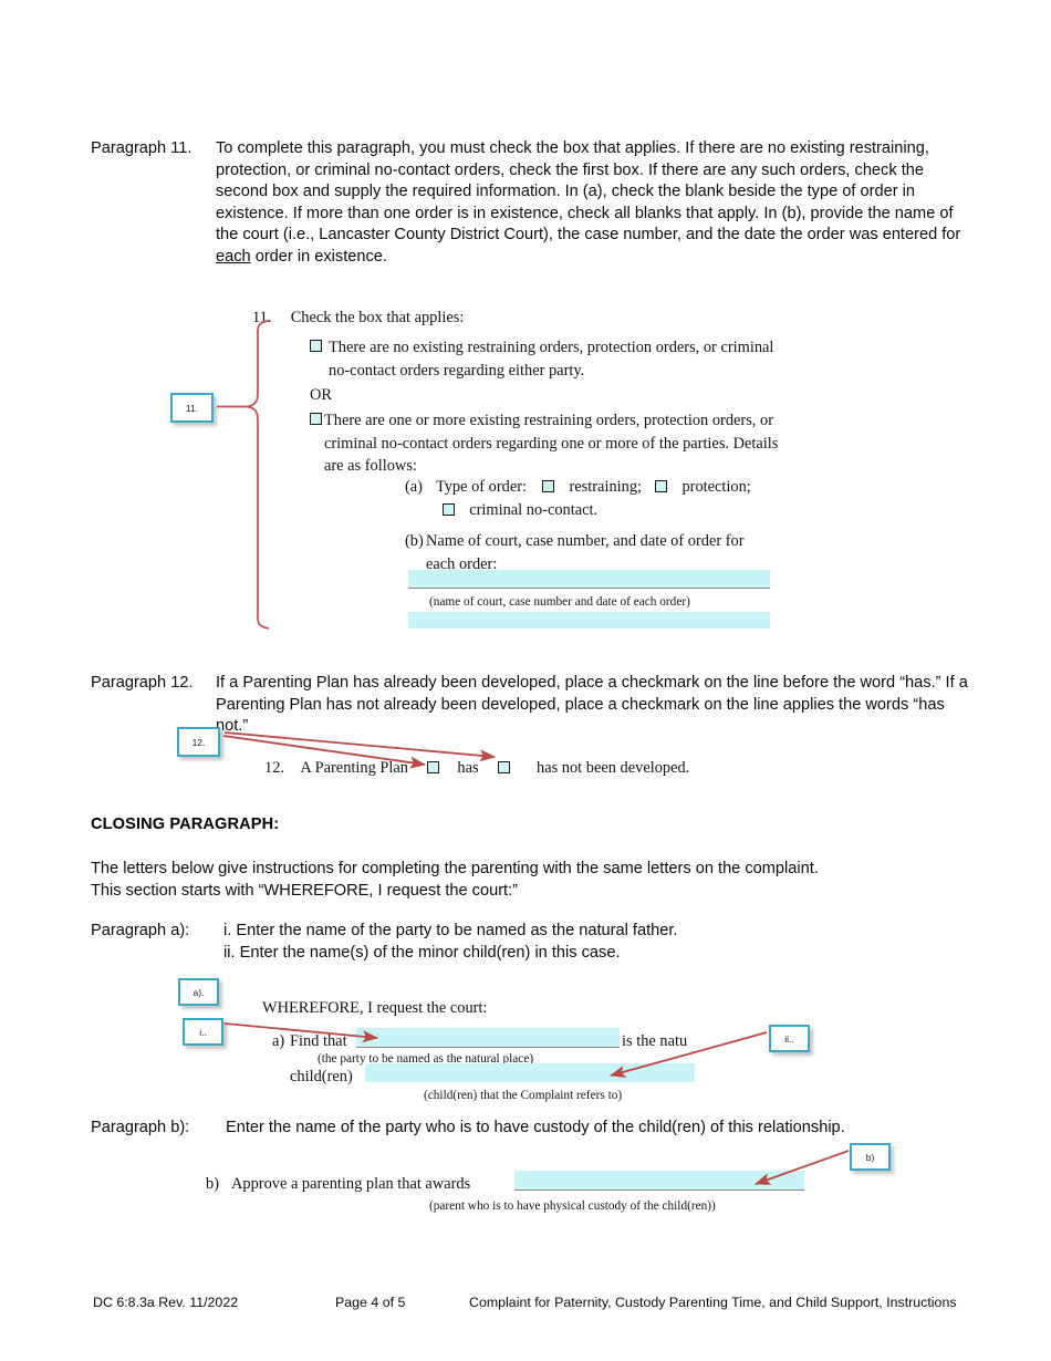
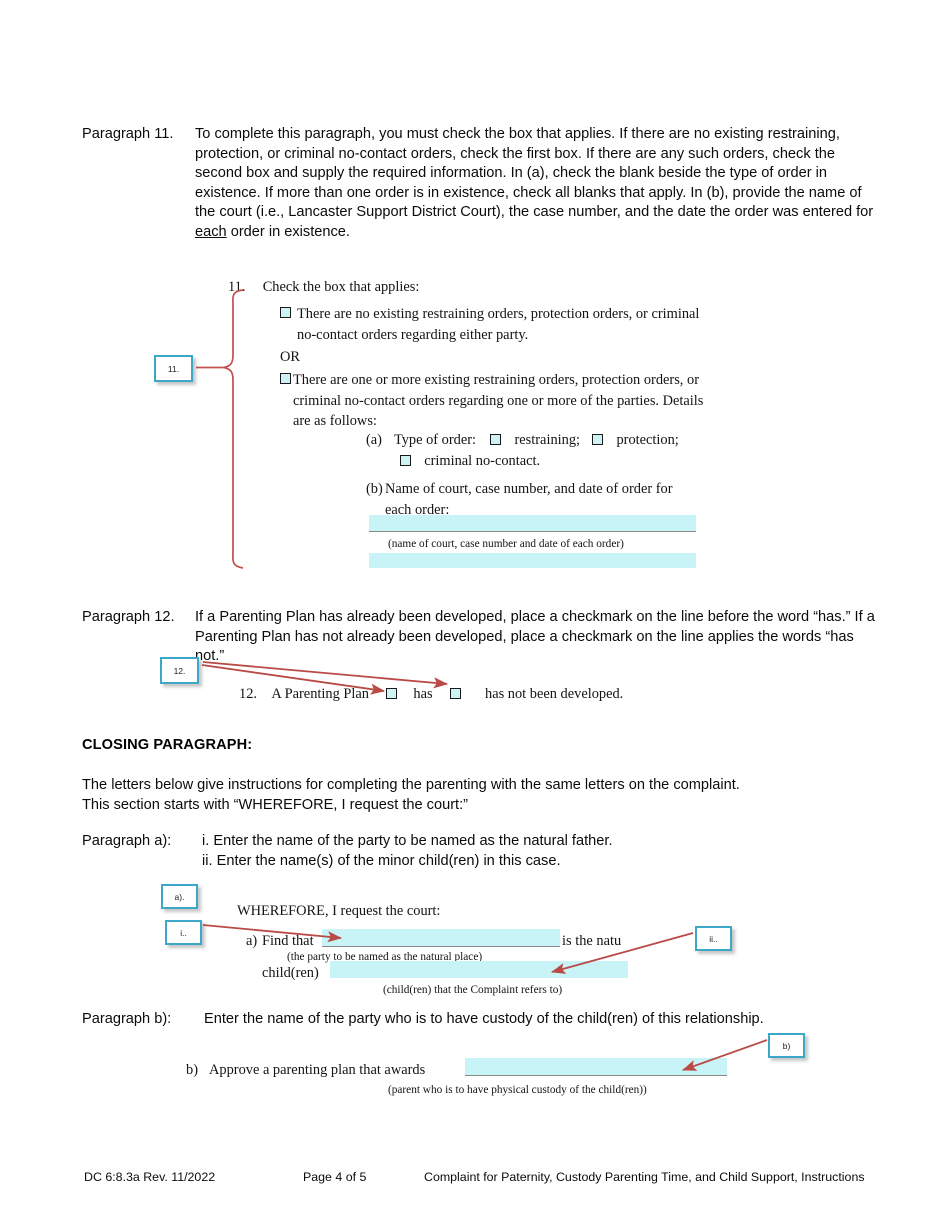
  Paragraph 11.
- To complete this paragraph, you must check the box that applies. If there are no existing restraining, protection, or criminal no-contact orders, check the first box. If there are any such orders, check the second box and supply the required information. In (a), check the blank beside the type of order in existence. If more than one order is in existence, check all blanks that apply. In (b), provide the name of the court (i.e., Lancaster County District Court), the case number, and the date the order was entered for each order in existence.
+ To complete this paragraph, you must check the box that applies. If there are no existing restraining, protection, or criminal no-contact orders, check the first box. If there are any such orders, check the second box and supply the required information. In (a), check the blank beside the type of order in existence. If more than one order is in existence, check all blanks that apply. In (b), provide the name of the court (i.e., Lancaster Support District Court), the case number, and the date the order was entered for each order in existence.
  11. Check the box that applies:
  There are no existing restraining orders, protection orders, or criminal
  no-contact orders regarding either party.
  OR
  There are one or more existing restraining orders, protection orders, or
  criminal no-contact orders regarding one or more of the parties. Details
  are as follows:
  (a) Type of order: restraining; protection;
  criminal no-contact.
  (b)
  Name of court, case number, and date of order for
  each order:
  (name of court, case number and date of each order)
  11.
  Paragraph 12.
  If a Parenting Plan has already been developed, place a checkmark on the line before the word “has.” If a Parenting Plan has not already been developed, place a checkmark on the line applies the words “has not.”
  12. A Parenting Plan has has not been developed.
  12.
  CLOSING PARAGRAPH:
  The letters below give instructions for completing the parenting with the same letters on the complaint.
  This section starts with “WHEREFORE, I request the court:”
  Paragraph a):
  i. Enter the name of the party to be named as the natural father.
  ii. Enter the name(s) of the minor child(ren) in this case.
  WHEREFORE, I request the court:
  a)
  Find that
  is the natu
  (the party to be named as the natural place)
  child(ren)
  (child(ren) that the Complaint refers to)
  a).
  i..
  ii..
  Paragraph b):
  Enter the name of the party who is to have custody of the child(ren) of this relationship.
  b)
  Approve a parenting plan that awards
  (parent who is to have physical custody of the child(ren))
  b)
  DC 6:8.3a Rev. 11/2022
  Page 4 of 5
  Complaint for Paternity, Custody Parenting Time, and Child Support, Instructions
